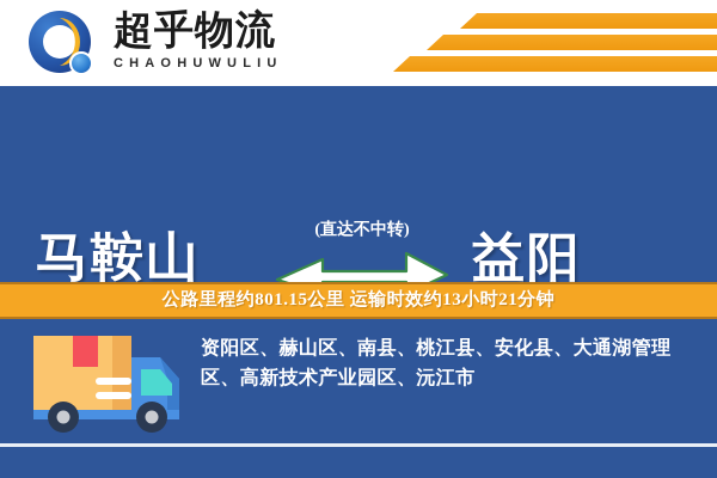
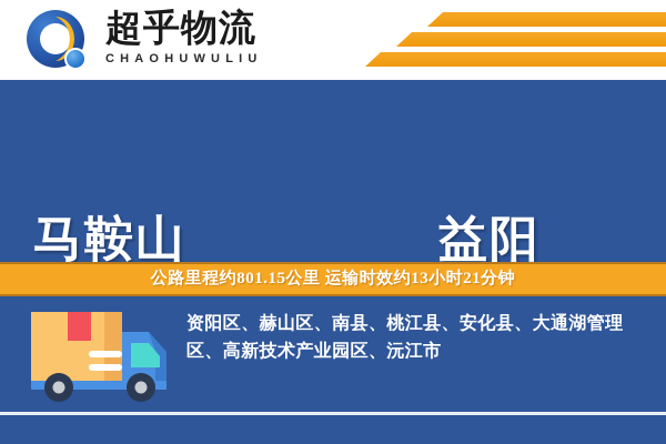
  超乎物流
  CHAOHUWULIU
  马鞍山
- (直达不中转)
  益阳
  公路里程约801.15公里 运输时效约13小时21分钟
  资阳区、赫山区、南县、桃江县、安化县、大通湖管理区、高新技术产业园区、沅江市
